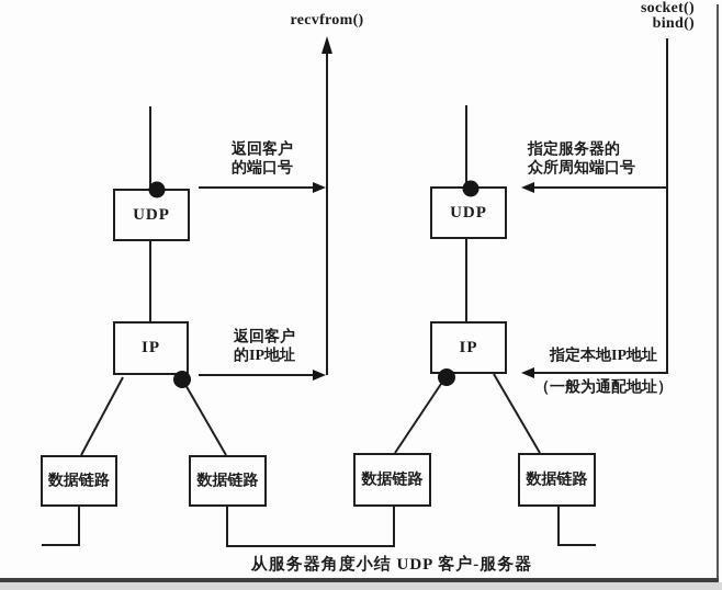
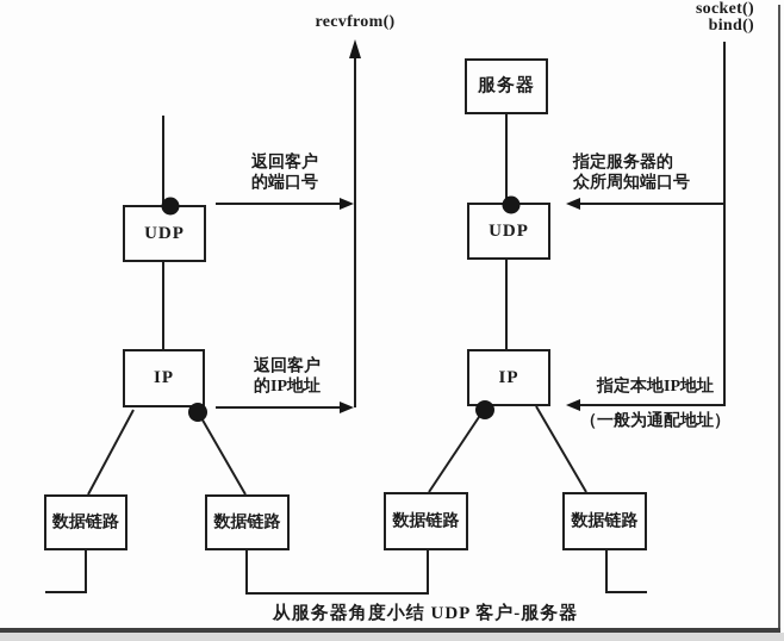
  UDP
  IP
  数据链路
  数据链路
+ 服务器
  UDP
  IP
  数据链路
  数据链路
  recvfrom()
  socket()
  bind()
  返回客户
  的端口号
  指定服务器的
  众所周知端口号
  返回客户
  的IP地址
  指定本地IP地址
  （一般为通配地址）
  从服务器角度小结 UDP 客户-服务器
